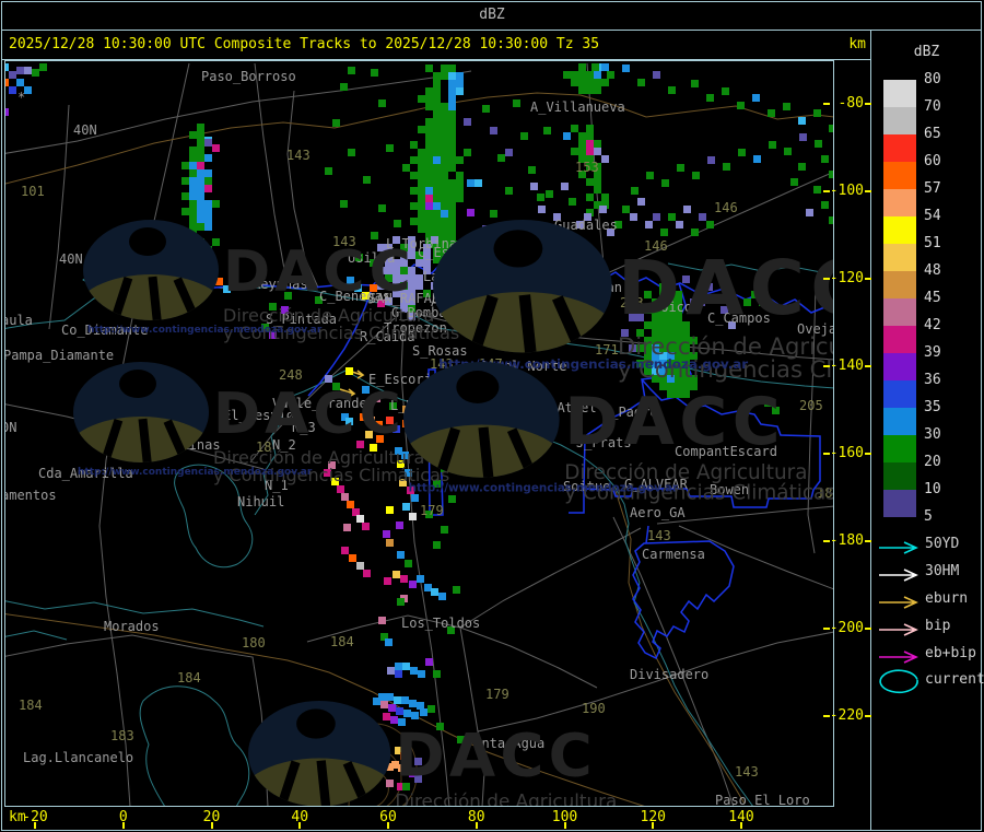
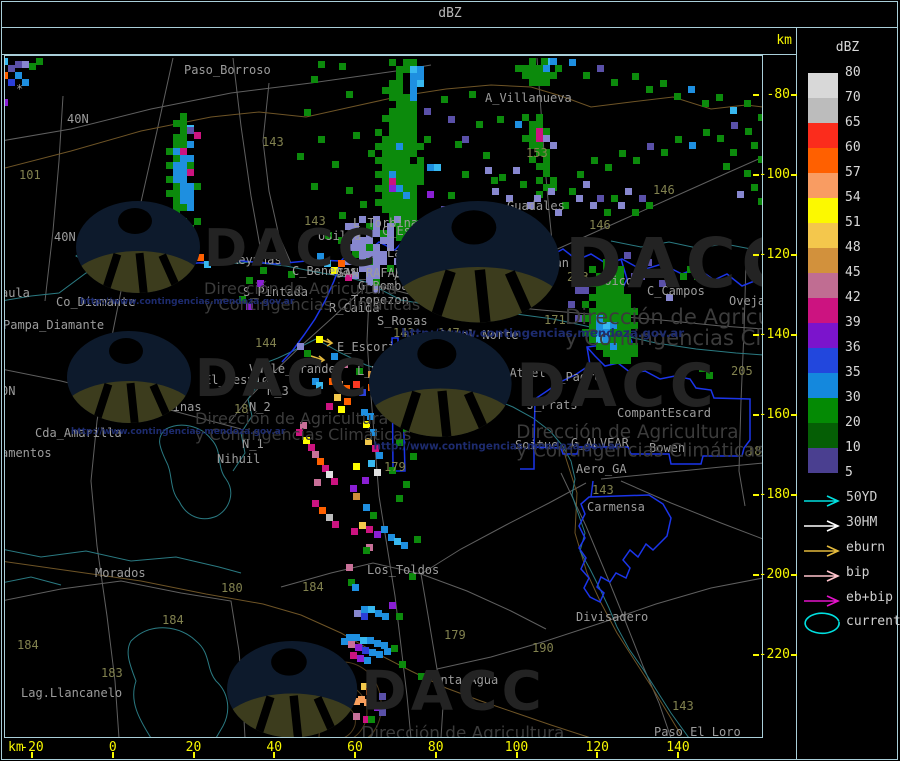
  dBZ
- 2025/12/28 10:30:00 UTC Composite Tracks to 2025/12/28 10:30:00 Tz 35
  km
  dBZ
  Paso_Borroso
  A_Villanueva
  uadales
  L_Torbin
  Usilla
  SAN_RAFA
  C_Benegas
  G_Bomb
  Reyunas
  S_Pintada
  R_Caida
  E_Escor
  Valle_Grande
  Atuel
  R_Padre
  J_Prats
  CompantEscard
  G_ALVEAR
  Soitue
  Bowen
  Aero_GA
  Carmensa
  Goico
  C_Campos
  Oveja
  Co_Diamante
  Pampa_Diamante
  Cda_Amarilla
  amentos
  aula
  El_Desvio
  N_3
  N_2
  N_1
  Nihuil
  Morados
  Lag.Llancanelo
  Los_Toldos
  Punta_Agua
  Divisadero
  Paso_El_Loro
  40N
  40N
  0N
  *
  101
  143
  143
  153
  146
  146
  203
  205
  143
- 248
+ 144
  18
  18
  184
  184
  183
  180
  184
  179
  179
  190
  143
  143
  DACC
  Dirección de Agricultura
  y Contingencias Climáti
  http://www.contingencias.mendoza.gov.ar
  DAC
  Dirección de Agric
  hw.contingencias.mendoza.gov.ar
  DACC
  Dirección de Agricultu
  y Contingencias Clim
  http://www.contingencias.mendoza.gov.ar
  DACC
  Dirección de Agricultura
  y Contingencias Climáticas
  http://www.contingencias.mendoza.gov.ar
  DACC
  Dirección de Agricultura
  km
  80
  70
  65
  60
  57
  54
  51
  48
  45
  42
  39
  36
  35
  30
  20
  10
  5
  50YD
  30HM
  eburn
  bip
  eb+bip
  current
  -80
  -100
  -120
  -140
  -160
  -180
  -200
  -220
  -20
  0
  20
  40
  60
  80
  100
  120
  140
